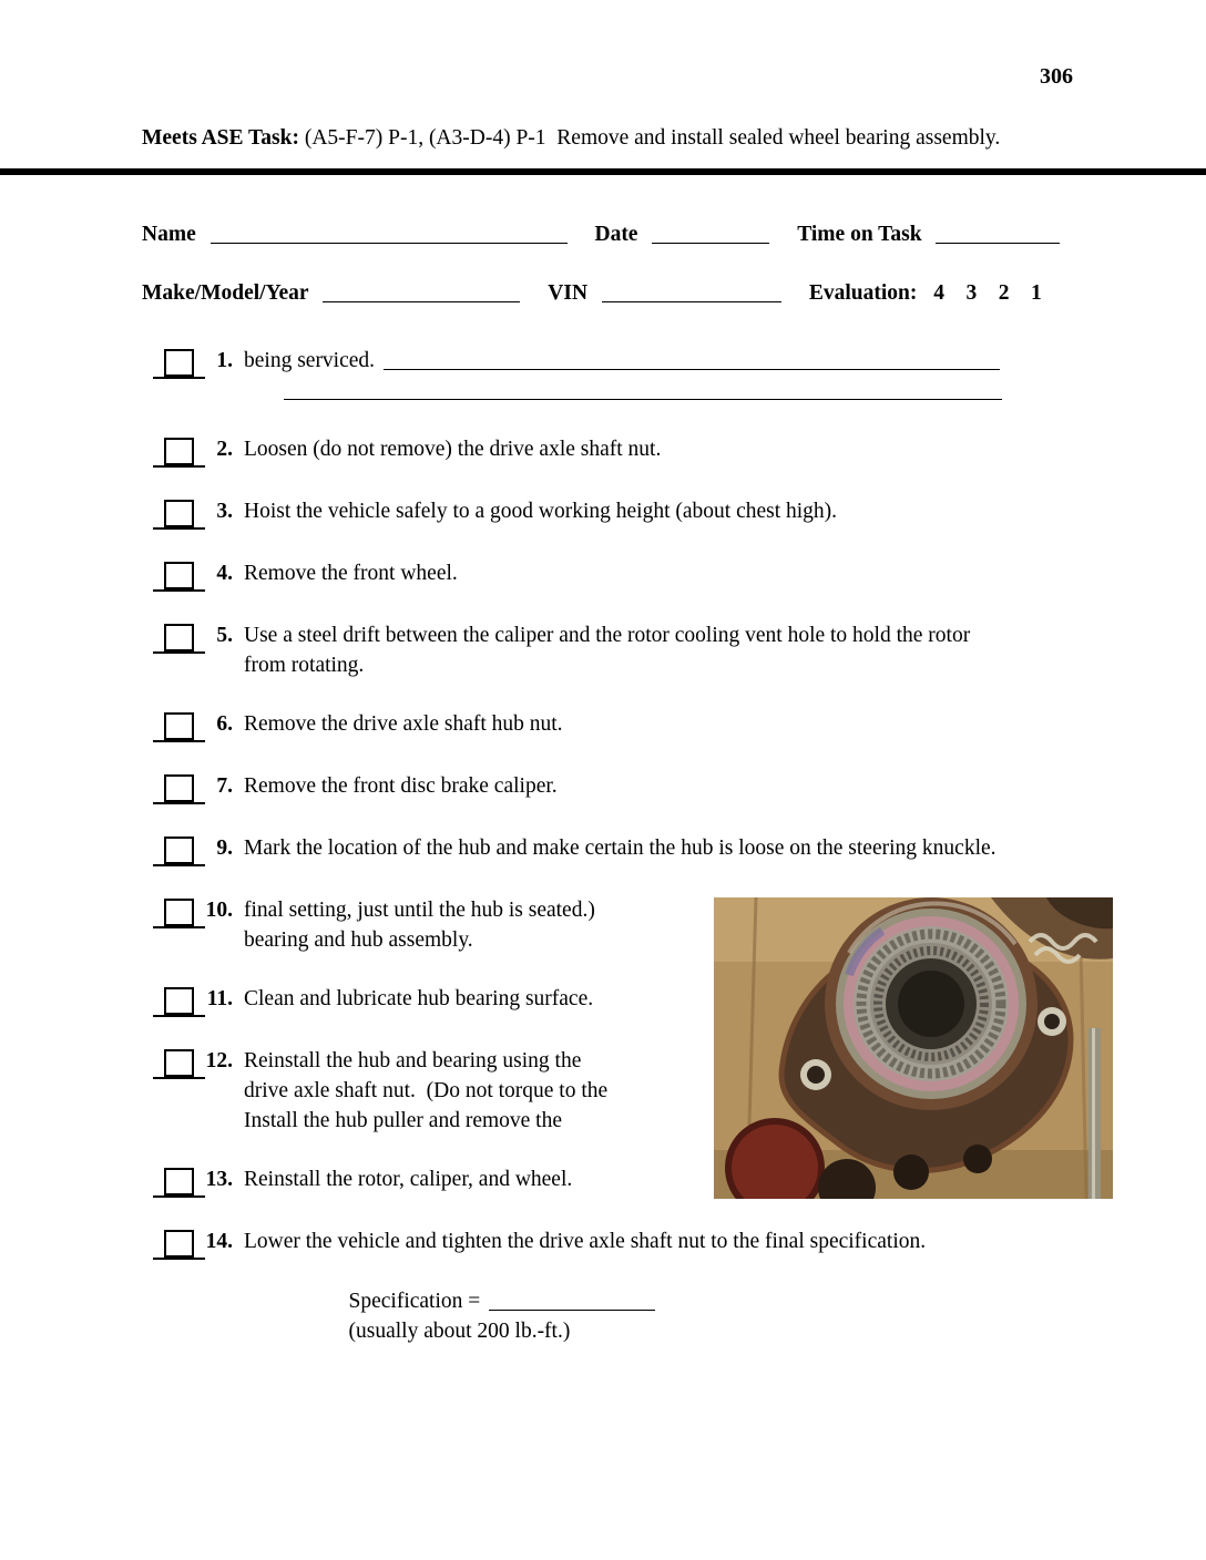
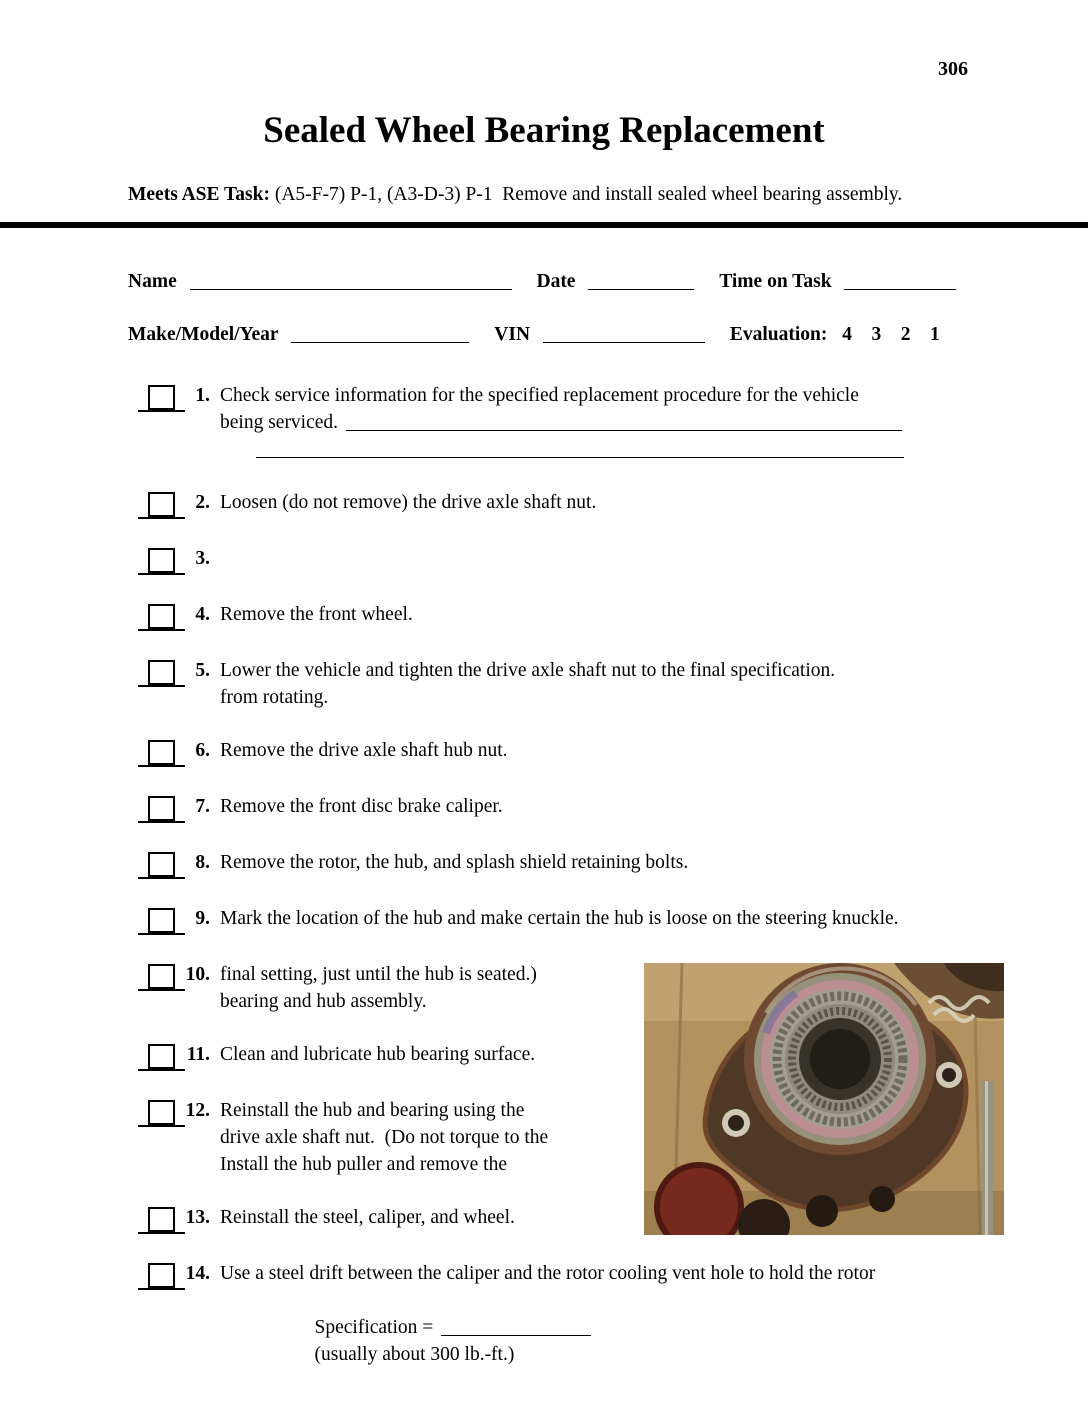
  306
+ Sealed Wheel Bearing Replacement
- Meets ASE Task: (A5-F-7) P-1, (A3-D-4) P-1 Remove and install sealed wheel bearing assembly.
+ Meets ASE Task: (A5-F-7) P-1, (A3-D-3) P-1 Remove and install sealed wheel bearing assembly.
  Name Date Time on Task
  Make/Model/Year VIN Evaluation: 4 3 2 1
  1.
+ Check service information for the specified replacement procedure for the vehicle
  being serviced.
  2.
  Loosen (do not remove) the drive axle shaft nut.
  3.
- Hoist the vehicle safely to a good working height (about chest high).
  4.
  Remove the front wheel.
  5.
- Use a steel drift between the caliper and the rotor cooling vent hole to hold the rotor
+ Lower the vehicle and tighten the drive axle shaft nut to the final specification.
  from rotating.
  6.
  Remove the drive axle shaft hub nut.
  7.
  Remove the front disc brake caliper.
+ 8.
+ Remove the rotor, the hub, and splash shield retaining bolts.
  9.
  Mark the location of the hub and make certain the hub is loose on the steering knuckle.
  10.
  final setting, just until the hub is seated.)
  bearing and hub assembly.
  11.
  Clean and lubricate hub bearing surface.
  12.
  Reinstall the hub and bearing using the
  drive axle shaft nut. (Do not torque to the
  Install the hub puller and remove the
  13.
- Reinstall the rotor, caliper, and wheel.
+ Reinstall the steel, caliper, and wheel.
  14.
- Lower the vehicle and tighten the drive axle shaft nut to the final specification.
+ Use a steel drift between the caliper and the rotor cooling vent hole to hold the rotor
- Specification = (usually about 200 lb.-ft.)
+ Specification = (usually about 300 lb.-ft.)
